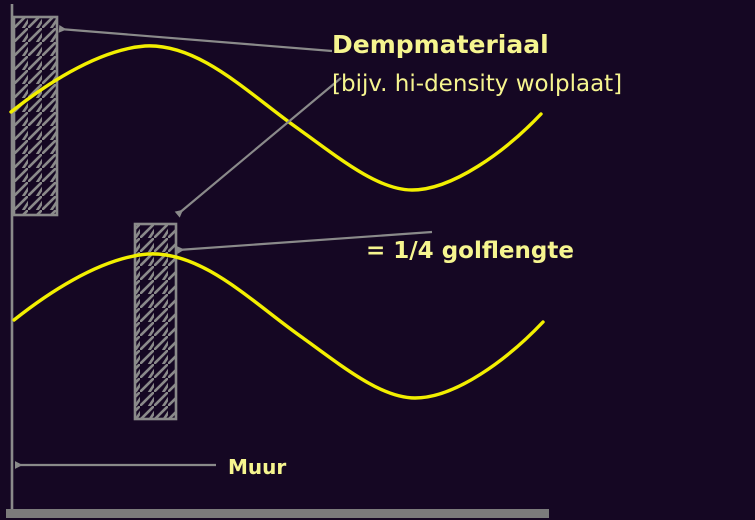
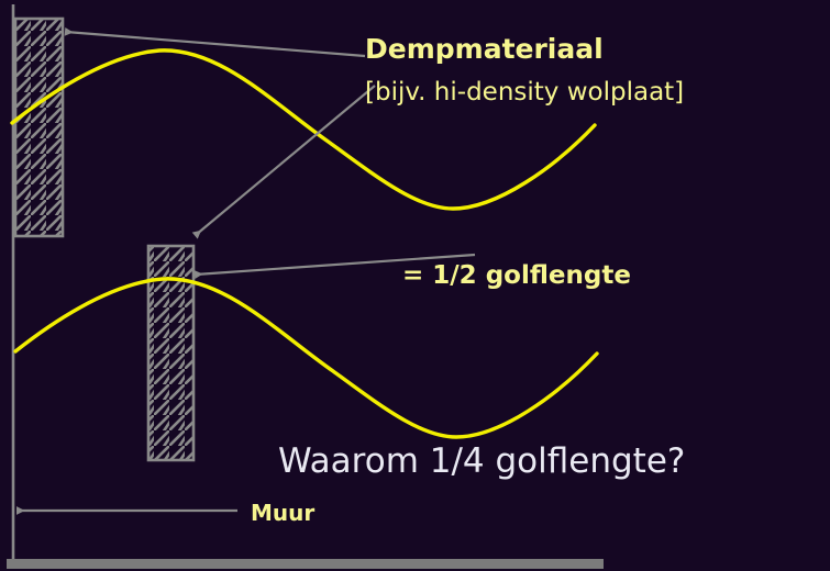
  Dempmateriaal
  [bijv. hi-density wolplaat]
- = 1/4 golflengte
+ = 1/2 golflengte
+ Waarom 1/4 golflengte?
  Muur
